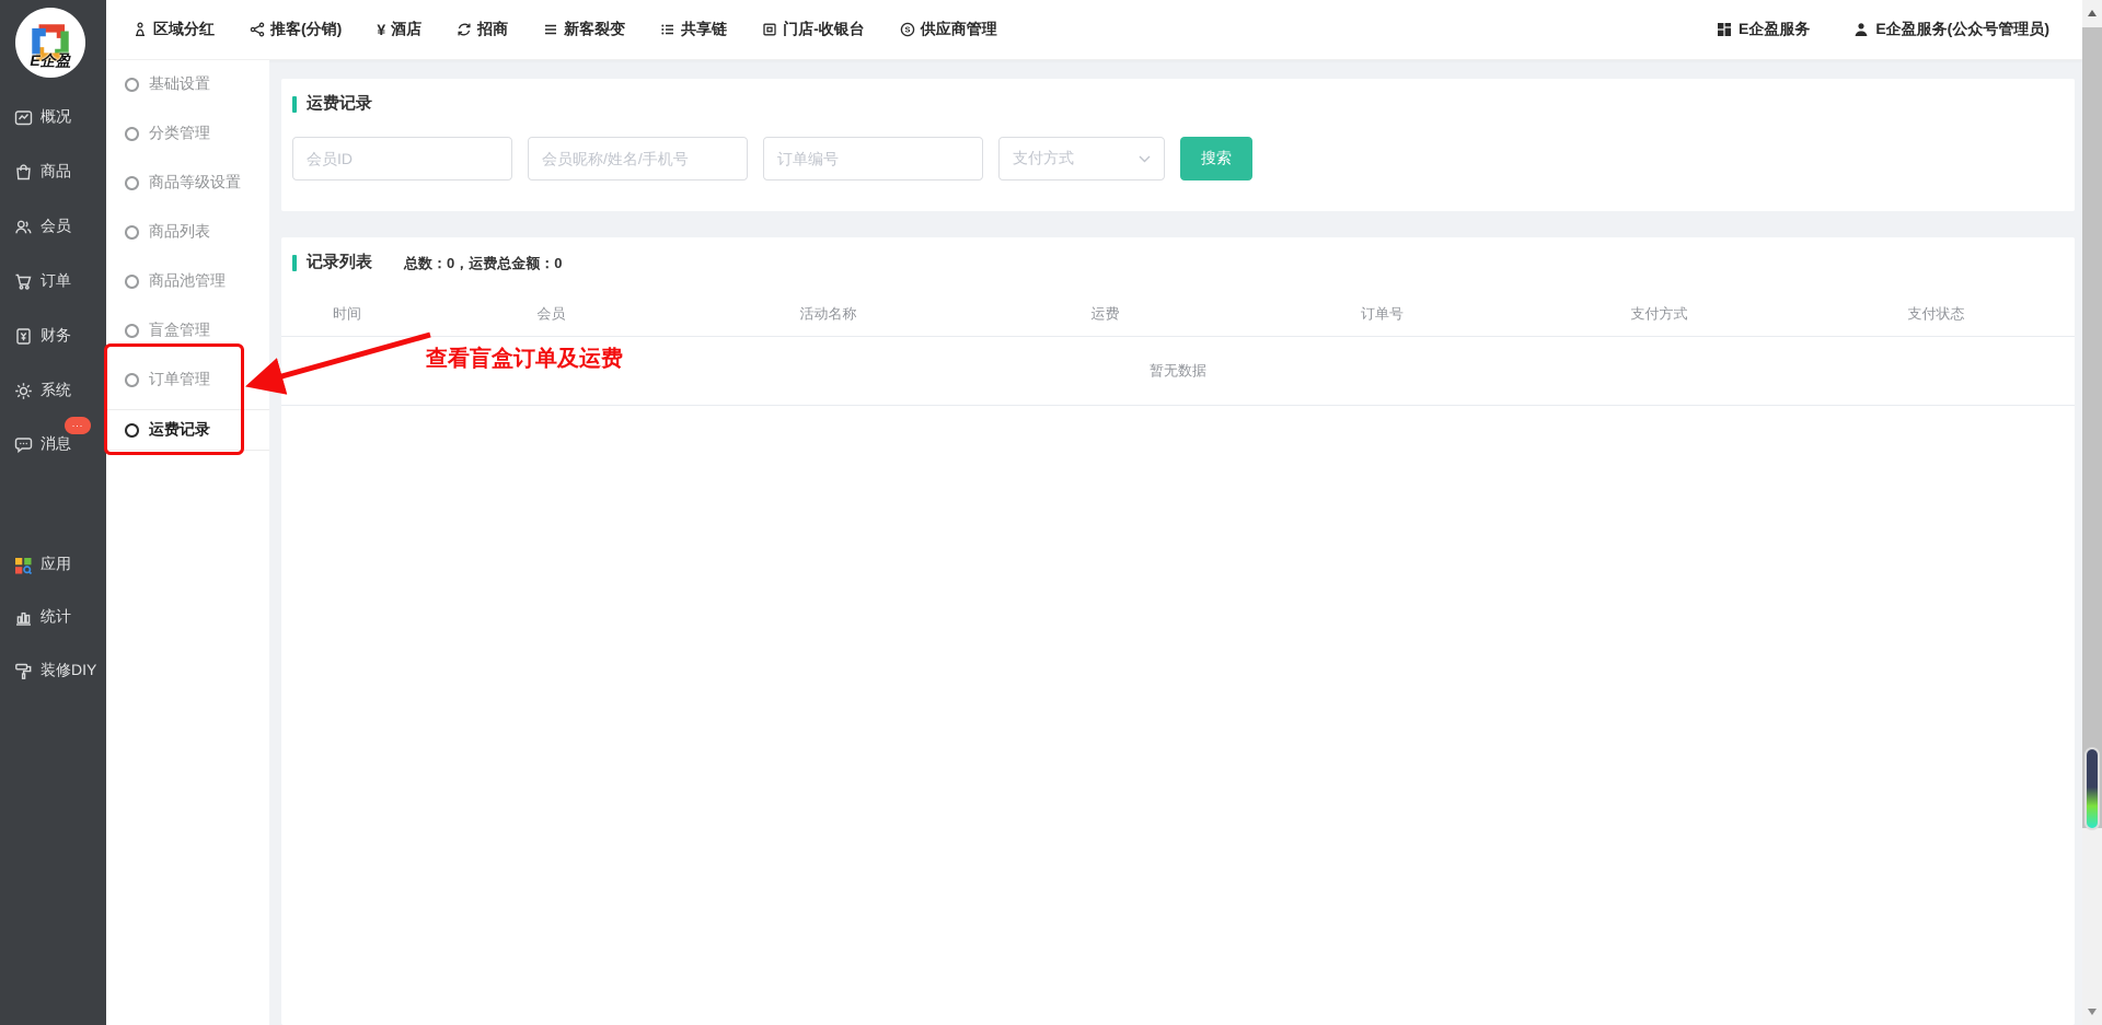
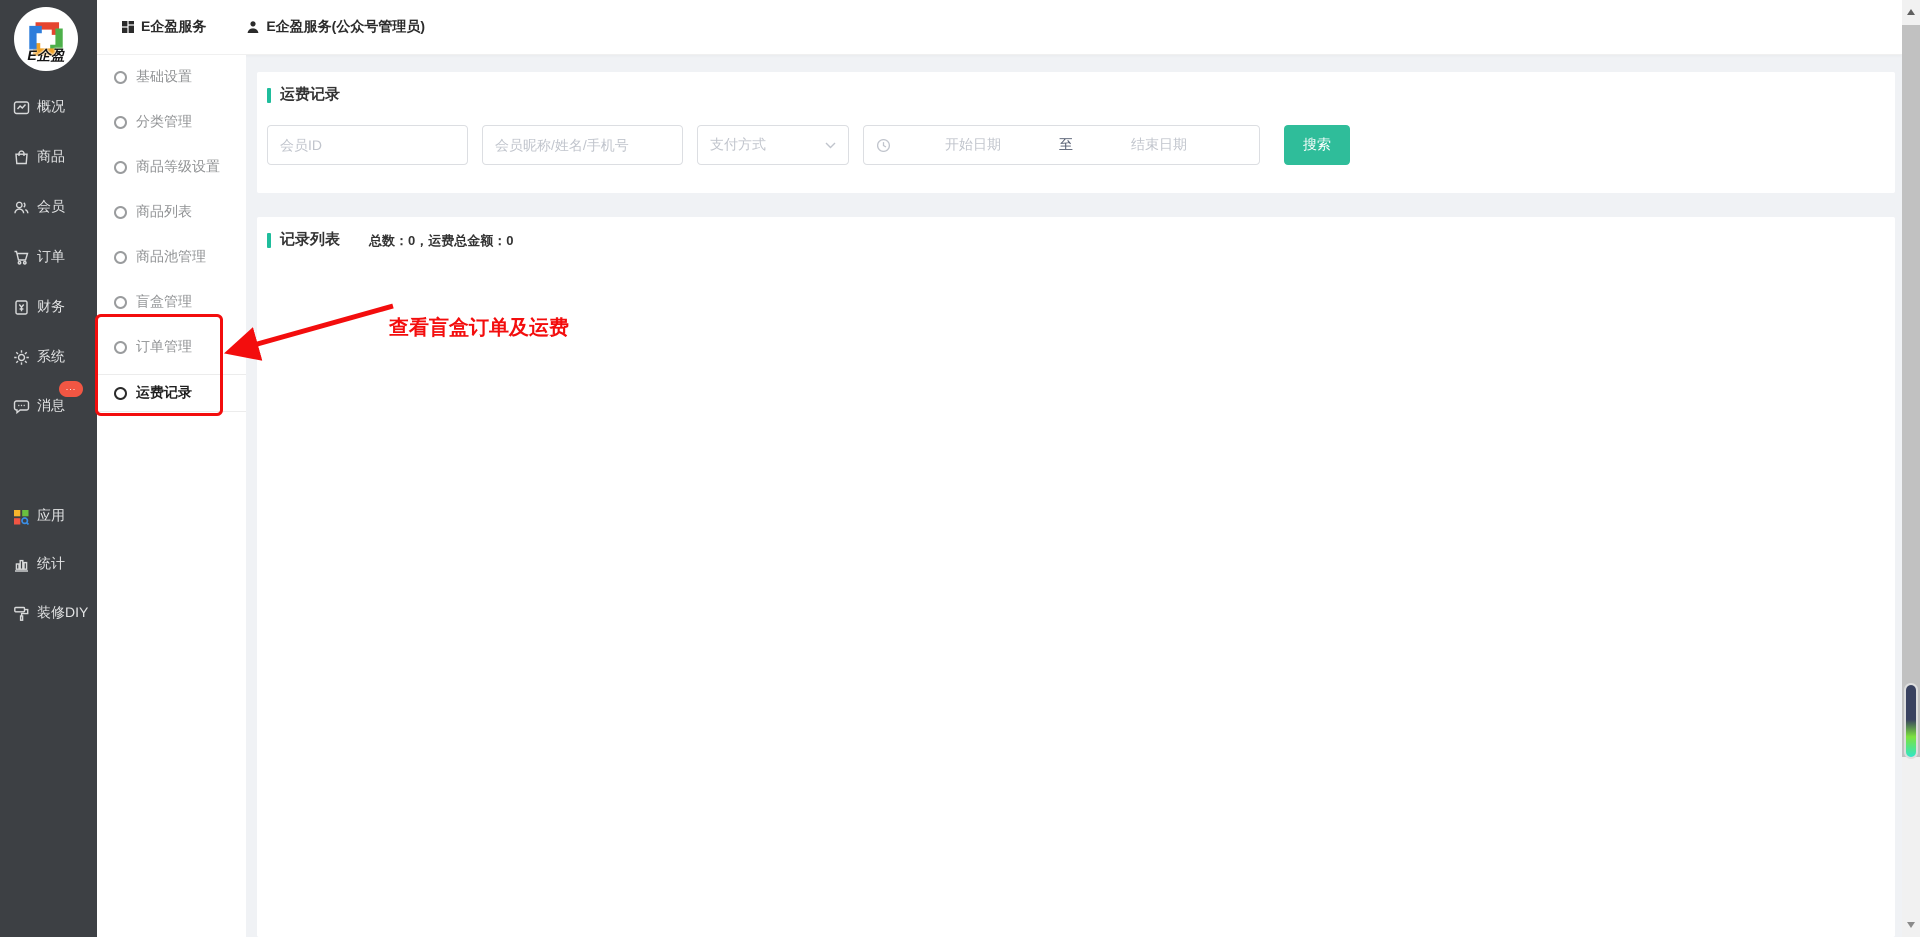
  E企盈
  概况
  商品
  会员
  订单
  财务
  系统
  消息
  ...
  应用
  统计
  装修DIY
- 区域分红
- 推客(分销)
- ¥
- 酒店
- 招商
- 新客裂变
- 共享链
- 门店-收银台
- S
- 供应商管理
  E企盈服务
  E企盈服务(公众号管理员)
  基础设置
  分类管理
  商品等级设置
  商品列表
  商品池管理
  盲盒管理
  订单管理
  运费记录
  运费记录
  会员ID
  会员昵称/姓名/手机号
- 订单编号
  支付方式
+ 开始日期
+ 至
+ 结束日期
  搜索
  记录列表
  总数：0，运费总金额：0
- 时间	会员	活动名称	运费	订单号	支付方式	支付状态
- 暂无数据
  查看盲盒订单及运费
